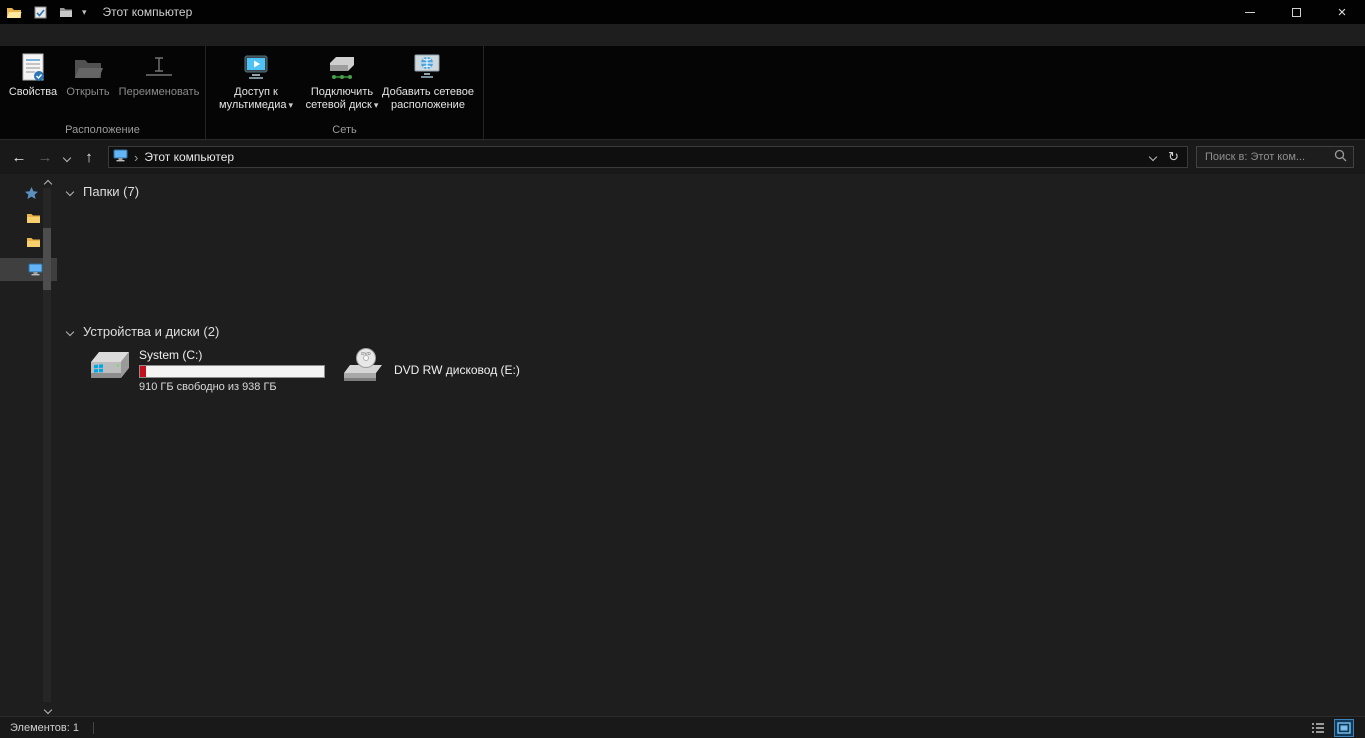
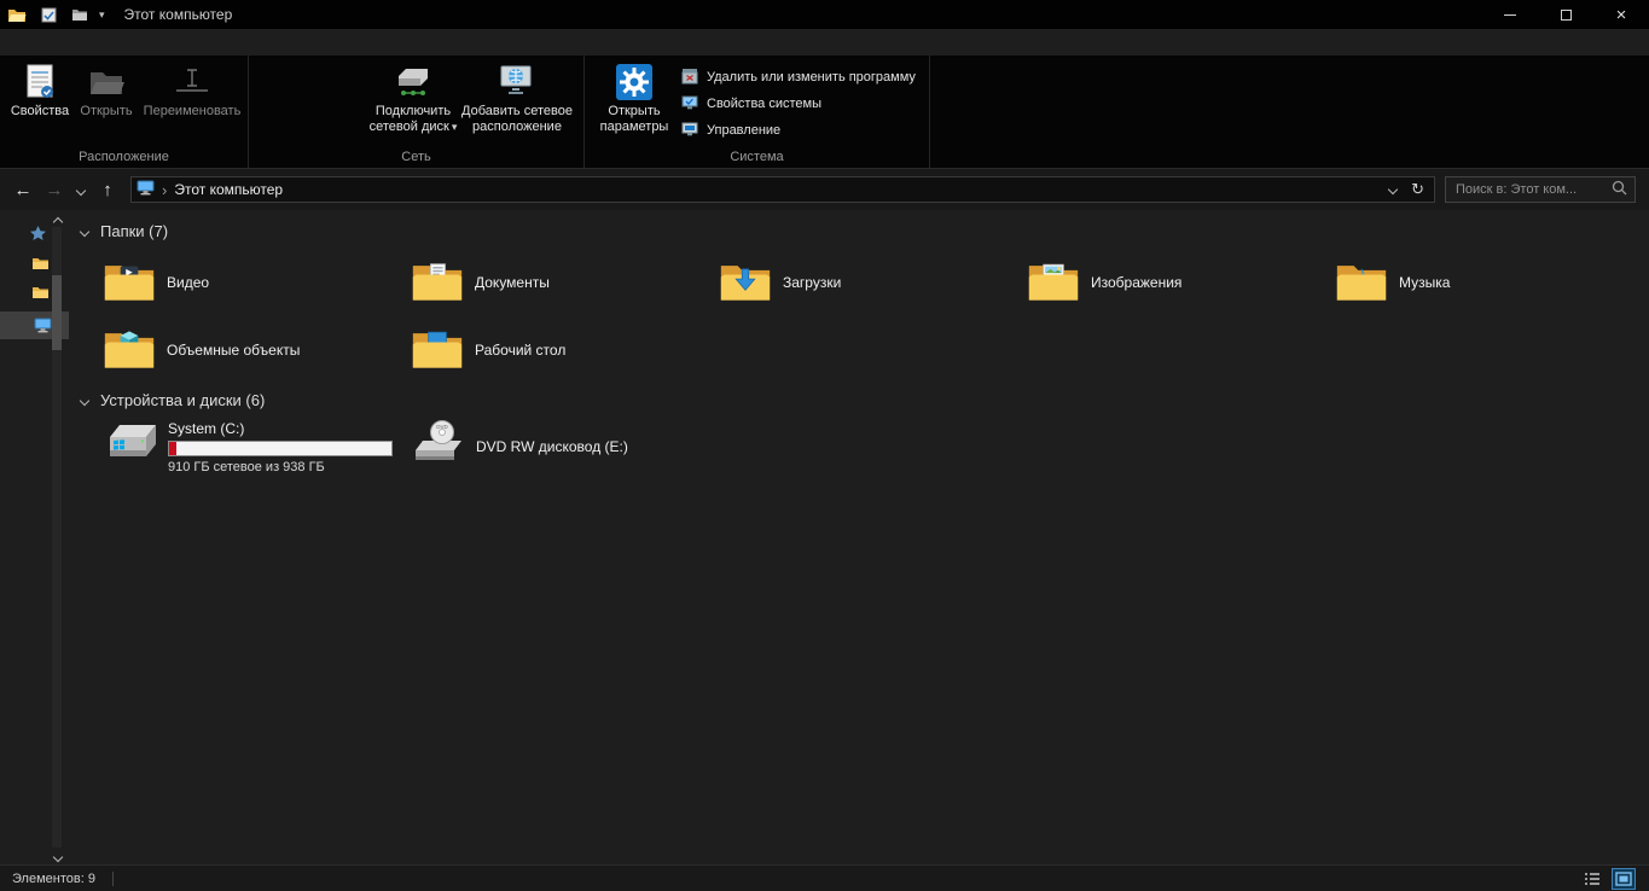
  ▾
  Этот компьютер
  ×
  Свойства
  Открыть
  Переименовать
  Расположение
- Доступ к мультимедиа ▾
  Подключить сетевой диск ▾
  Добавить сетевое расположение
  Сеть
+ Открыть параметры
+ Удалить или изменить программу
+ Свойства системы
+ Управление
+ Система
  ←
  →
  ↑
  ›
  Этот компьютер
  ↻
  Поиск в: Этот ком...
  Папки (7)
+ Видео
+ Документы
+ Загрузки
+ Изображения
+ ♪
+ Музыка
+ Объемные объекты
+ Рабочий стол
- Устройства и диски (2)
+ Устройства и диски (6)
  System (C:)
- 910 ГБ свободно из 938 ГБ
+ 910 ГБ сетевое из 938 ГБ
  DVD RW дисковод (E:)
- Элементов: 1
+ Элементов: 9
